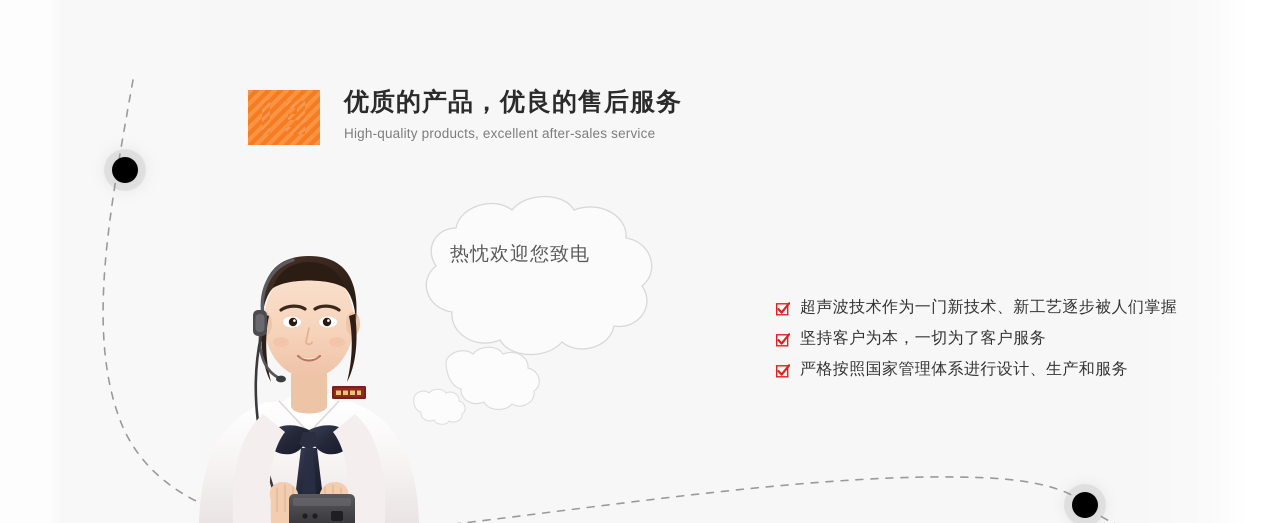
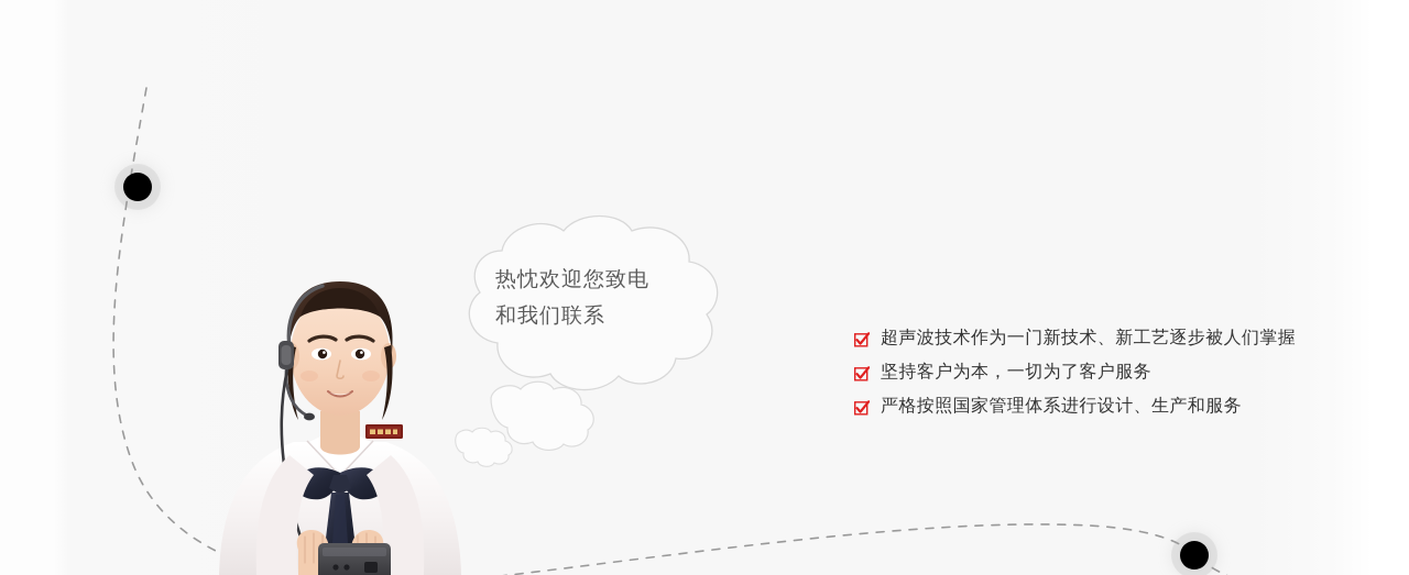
- 优质的产品，优良的售后服务
- High-quality products, excellent after-sales service
  热忱欢迎您致电
+ 和我们联系
  超声波技术作为一门新技术、新工艺逐步被人们掌握
  坚持客户为本，一切为了客户服务
  严格按照国家管理体系进行设计、生产和服务
